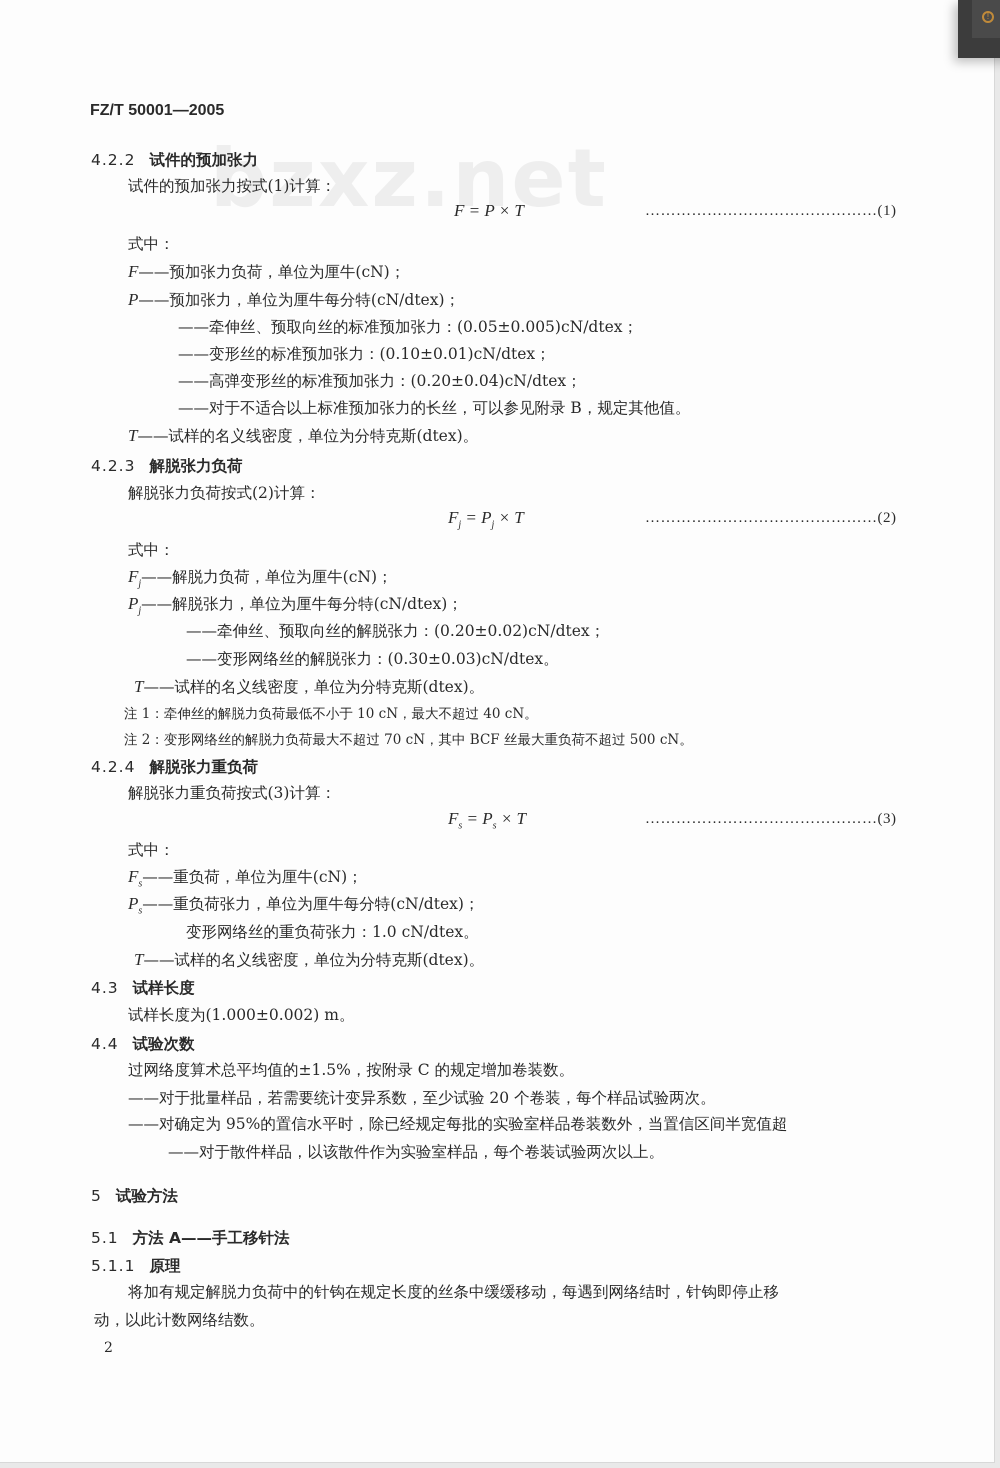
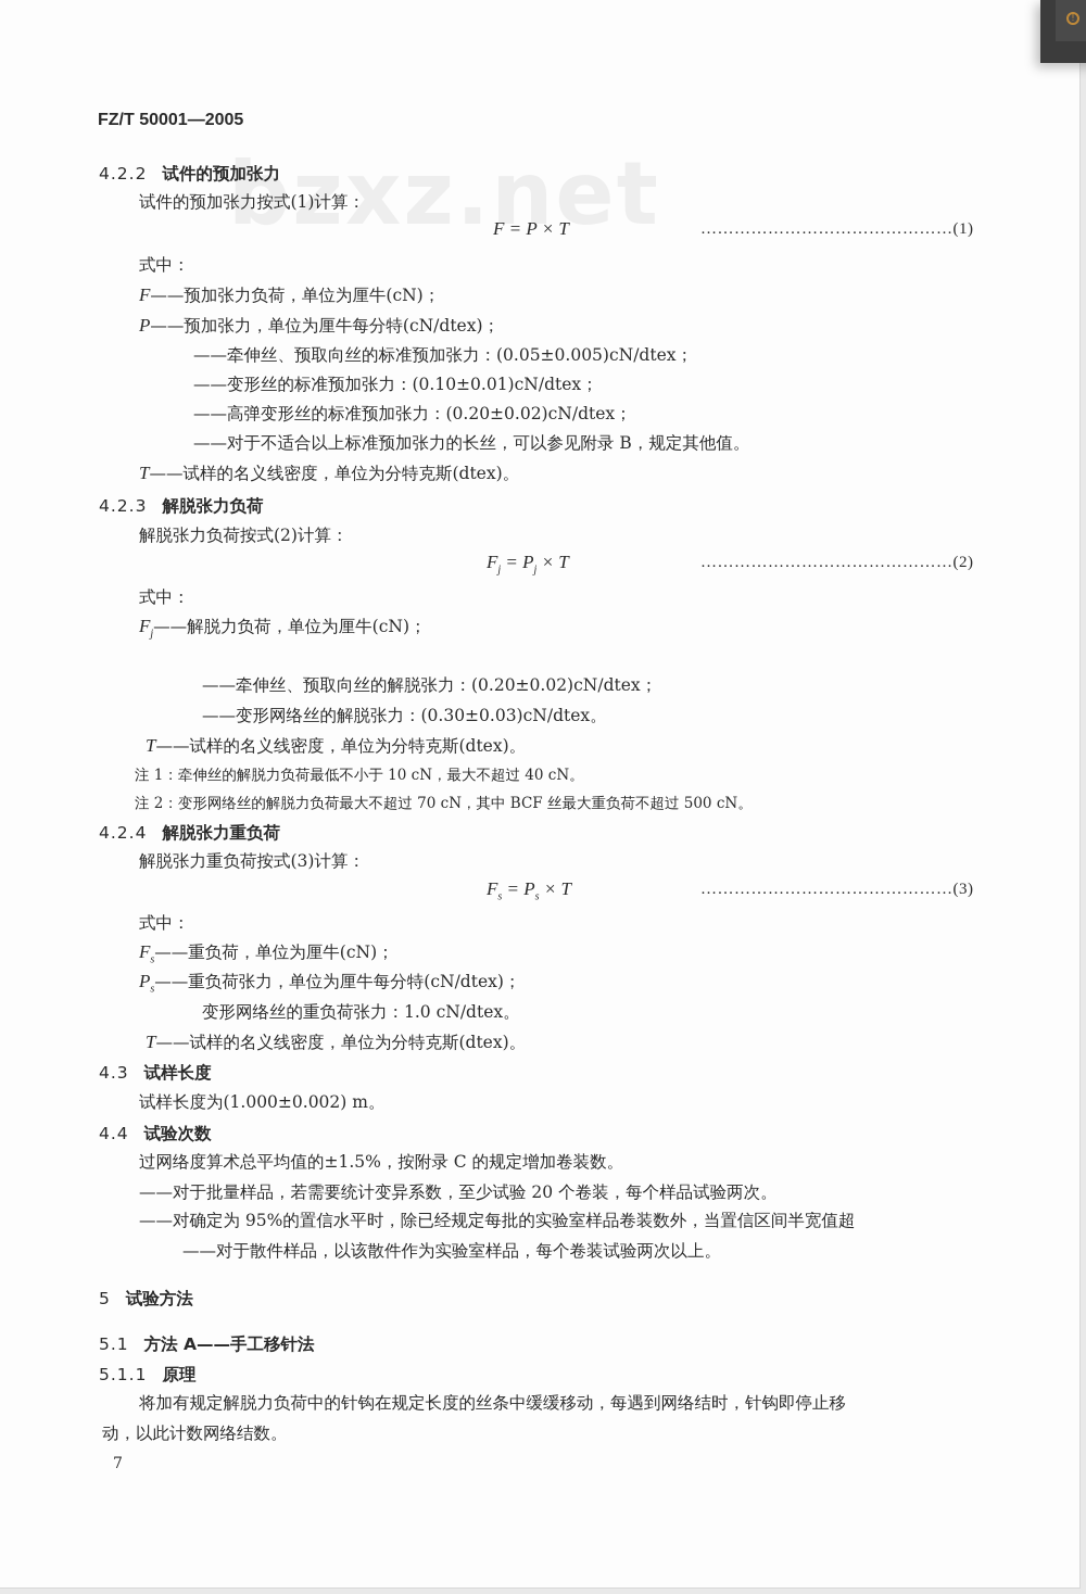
  bzxz.net
  FZ/T 50001—2005
  4.2.2 试件的预加张力
  试件的预加张力按式(1)计算：
  F = P × T
  ………………………………………(1)
  式中：
  F——预加张力负荷，单位为厘牛(cN)；
  P——预加张力，单位为厘牛每分特(cN/dtex)；
  ——牵伸丝、预取向丝的标准预加张力：(0.05±0.005)cN/dtex；
  ——变形丝的标准预加张力：(0.10±0.01)cN/dtex；
- ——高弹变形丝的标准预加张力：(0.20±0.04)cN/dtex；
+ ——高弹变形丝的标准预加张力：(0.20±0.02)cN/dtex；
  ——对于不适合以上标准预加张力的长丝，可以参见附录 B，规定其他值。
  T——试样的名义线密度，单位为分特克斯(dtex)。
  4.2.3 解脱张力负荷
  解脱张力负荷按式(2)计算：
  Fj = Pj × T
  ………………………………………(2)
  式中：
  Fj——解脱力负荷，单位为厘牛(cN)；
- Pj——解脱张力，单位为厘牛每分特(cN/dtex)；
  ——牵伸丝、预取向丝的解脱张力：(0.20±0.02)cN/dtex；
  ——变形网络丝的解脱张力：(0.30±0.03)cN/dtex。
  T——试样的名义线密度，单位为分特克斯(dtex)。
  注 1：牵伸丝的解脱力负荷最低不小于 10 cN，最大不超过 40 cN。
  注 2：变形网络丝的解脱力负荷最大不超过 70 cN，其中 BCF 丝最大重负荷不超过 500 cN。
  4.2.4 解脱张力重负荷
  解脱张力重负荷按式(3)计算：
  Fs = Ps × T
  ………………………………………(3)
  式中：
  Fs——重负荷，单位为厘牛(cN)；
  Ps——重负荷张力，单位为厘牛每分特(cN/dtex)；
  变形网络丝的重负荷张力：1.0 cN/dtex。
  T——试样的名义线密度，单位为分特克斯(dtex)。
  4.3 试样长度
  试样长度为(1.000±0.002) m。
  4.4 试验次数
  过网络度算术总平均值的±1.5%，按附录 C 的规定增加卷装数。
  ——对于批量样品，若需要统计变异系数，至少试验 20 个卷装，每个样品试验两次。
  ——对确定为 95%的置信水平时，除已经规定每批的实验室样品卷装数外，当置信区间半宽值超
  ——对于散件样品，以该散件作为实验室样品，每个卷装试验两次以上。
  5 试验方法
  5.1 方法 A——手工移针法
  5.1.1 原理
  将加有规定解脱力负荷中的针钩在规定长度的丝条中缓缓移动，每遇到网络结时，针钩即停止移
  动，以此计数网络结数。
- 2
+ 7
  !
